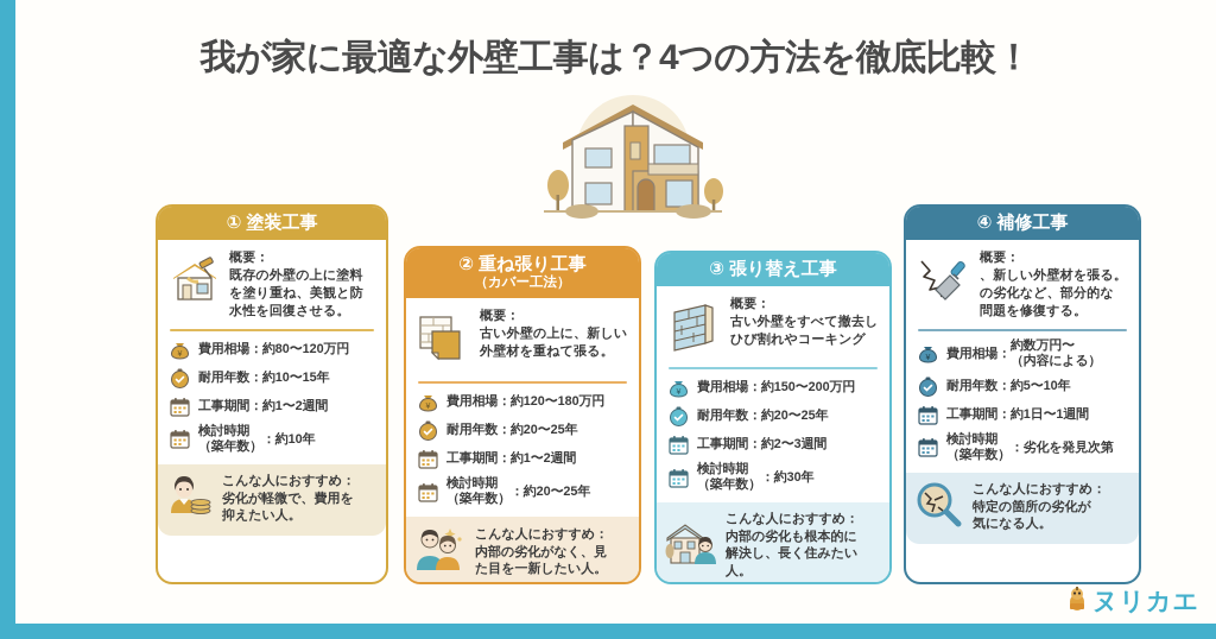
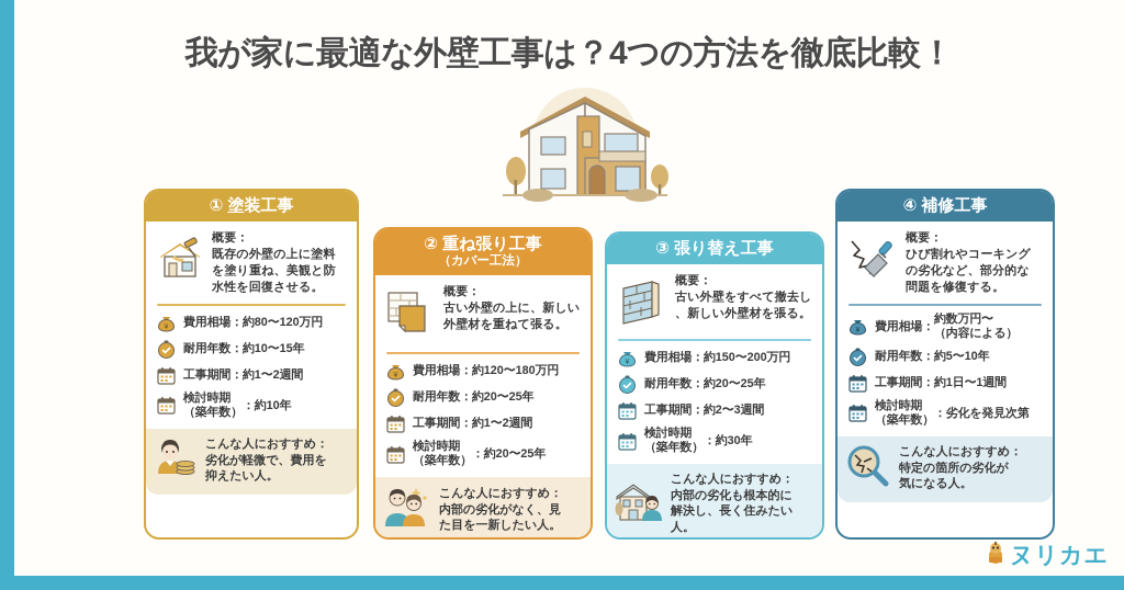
  我が家に最適な外壁工事は？4つの方法を徹底比較！
  ① 塗装工事
  概要：
  既存の外壁の上に塗料
  を塗り重ね、美観と防
  水性を回復させる。
  費用相場：約80〜120万円
  耐用年数：約10〜15年
  工事期間：約1〜2週間
  検討時期
  （築年数）
  ：約10年
  こんな人におすすめ：
  劣化が軽微で、費用を
  抑えたい人。
  ② 重ね張り工事
  （カバー工法）
  概要：
  古い外壁の上に、新しい
  外壁材を重ねて張る。
  費用相場：約120〜180万円
  耐用年数：約20〜25年
  工事期間：約1〜2週間
  検討時期
  （築年数）
  ：約20〜25年
  こんな人におすすめ：
  内部の劣化がなく、見
  た目を一新したい人。
  ③ 張り替え工事
  概要：
  古い外壁をすべて撤去し
- ひび割れやコーキング
+ 、新しい外壁材を張る。
  費用相場：約150〜200万円
  耐用年数：約20〜25年
  工事期間：約2〜3週間
  検討時期
  （築年数）
  ：約30年
  こんな人におすすめ：
  内部の劣化も根本的に
  解決し、長く住みたい人。
  ④ 補修工事
  概要：
- 、新しい外壁材を張る。
+ ひび割れやコーキング
  の劣化など、部分的な
  問題を修復する。
  費用相場：
  約数万円〜
  （内容による）
  耐用年数：約5〜10年
  工事期間：約1日〜1週間
  検討時期
  （築年数）
  ：劣化を発見次第
  こんな人におすすめ：
  特定の箇所の劣化が
  気になる人。
  ヌリカエ
